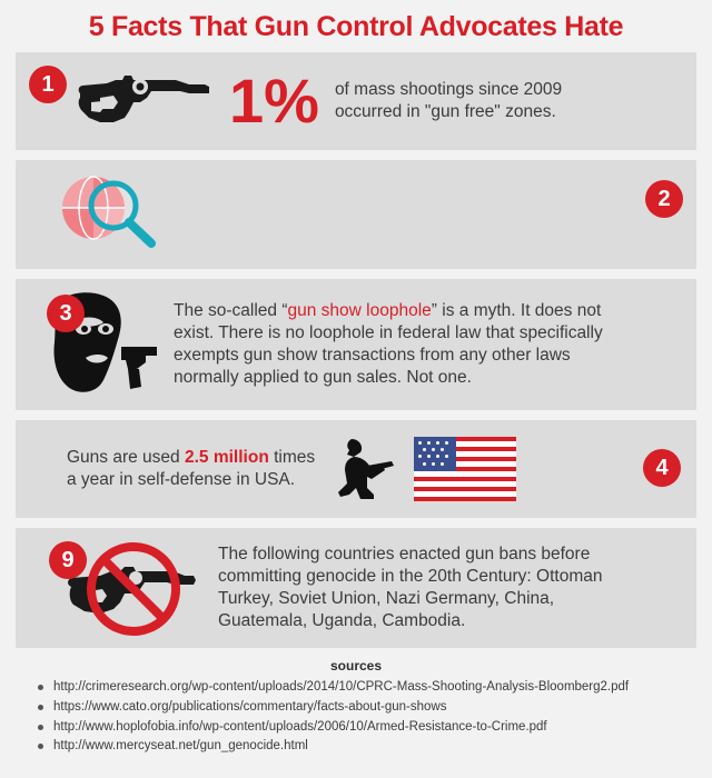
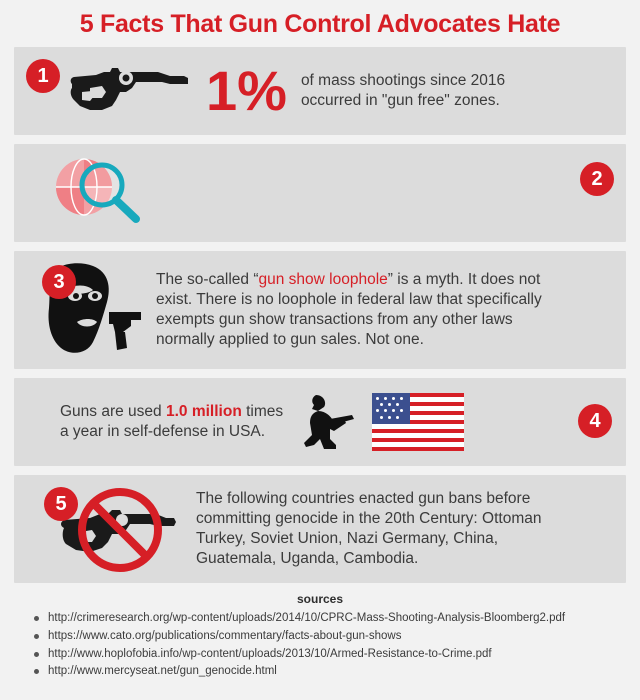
  5 Facts That Gun Control Advocates Hate
  1
  1%
- of mass shootings since 2009 occurred in "gun free" zones.
+ of mass shootings since 2016 occurred in "gun free" zones.
  2
  3
  The so-called “gun show loophole” is a myth. It does not exist. There is no loophole in federal law that specifically exempts gun show transactions from any other laws normally applied to gun sales. Not one.
  4
- Guns are used 2.5 million times a year in self-defense in USA.
+ Guns are used 1.0 million times a year in self-defense in USA.
- 9
+ 5
  The following countries enacted gun bans before committing genocide in the 20th Century: Ottoman Turkey, Soviet Union, Nazi Germany, China, Guatemala, Uganda, Cambodia.
  sources
  http://crimeresearch.org/wp-content/uploads/2014/10/CPRC-Mass-Shooting-Analysis-Bloomberg2.pdf
  https://www.cato.org/publications/commentary/facts-about-gun-shows
- http://www.hoplofobia.info/wp-content/uploads/2006/10/Armed-Resistance-to-Crime.pdf
+ http://www.hoplofobia.info/wp-content/uploads/2013/10/Armed-Resistance-to-Crime.pdf
  http://www.mercyseat.net/gun_genocide.html
